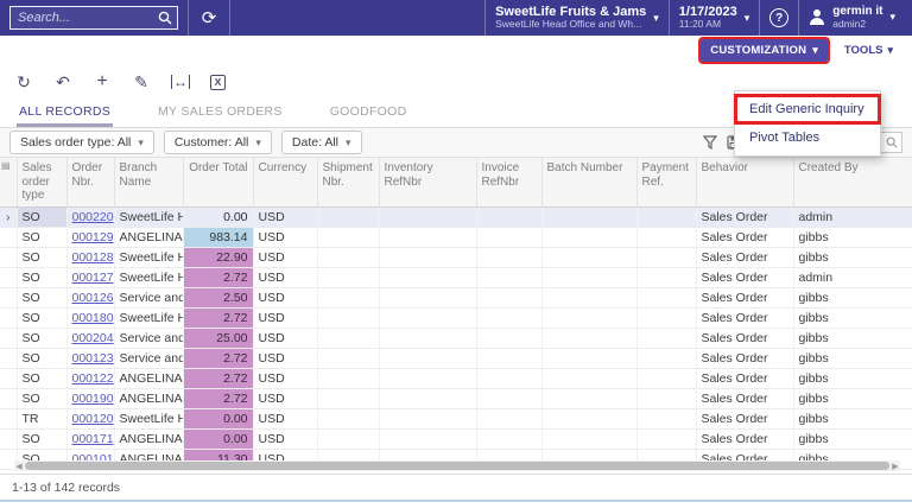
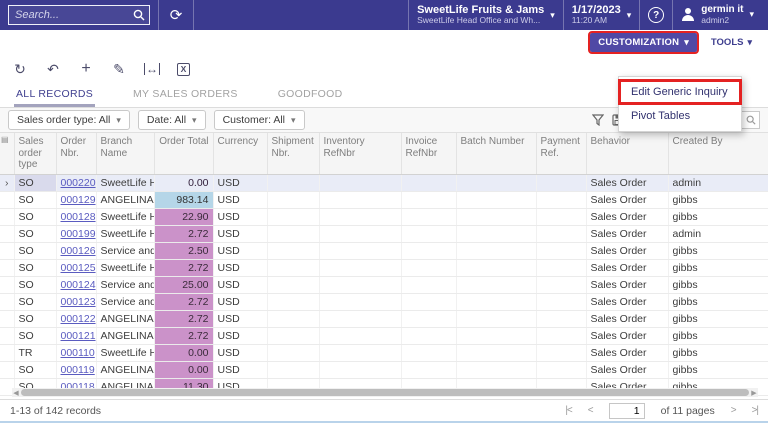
  Search...
  ⟳
  SweetLife Fruits & Jams
  SweetLife Head Office and Wh...
  ▾
  1/17/2023
  11:20 AM
  ▾
  ?
  germin it
  admin2
  ▾
  CUSTOMIZATION
  ▾
  TOOLS
  ▾
  Edit Generic Inquiry
  Pivot Tables
  ↻
  ↶
  +
  ✎
  ↔
  X
  ALL RECORDS
  MY SALES ORDERS
  GOODFOOD
  Sales order type: All
  ▾
- Customer: All
+ Date: All
  ▾
- Date: All
+ Customer: All
  ▾
  ▤	Sales order type	Order Nbr.	Branch Name	Order Total	Currency	Shipment Nbr.	Inventory RefNbr	Invoice RefNbr	Batch Number	Payment Ref.	Behavior	Created By
  ›	SO	000220	SweetLife H	0.00	USD						Sales Order	admin
  	SO	000129	ANGELINA	983.14	USD						Sales Order	gibbs
  	SO	000128	SweetLife H	22.90	USD						Sales Order	gibbs
- 	SO	000127	SweetLife H	2.72	USD						Sales Order	admin
+ 	SO	000199	SweetLife H	2.72	USD						Sales Order	admin
  	SO	000126	Service and	2.50	USD						Sales Order	gibbs
- 	SO	000180	SweetLife H	2.72	USD						Sales Order	gibbs
+ 	SO	000125	SweetLife H	2.72	USD						Sales Order	gibbs
- 	SO	000204	Service and	25.00	USD						Sales Order	gibbs
+ 	SO	000124	Service and	25.00	USD						Sales Order	gibbs
  	SO	000123	Service and	2.72	USD						Sales Order	gibbs
  	SO	000122	ANGELINA	2.72	USD						Sales Order	gibbs
- 	SO	000190	ANGELINA	2.72	USD						Sales Order	gibbs
+ 	SO	000121	ANGELINA	2.72	USD						Sales Order	gibbs
- 	TR	000120	SweetLife H	0.00	USD						Sales Order	gibbs
+ 	TR	000110	SweetLife H	0.00	USD						Sales Order	gibbs
- 	SO	000171	ANGELINA	0.00	USD						Sales Order	gibbs
+ 	SO	000119	ANGELINA	0.00	USD						Sales Order	gibbs
- 	SO	000101	ANGELINA	11.30	USD						Sales Order	gibbs
+ 	SO	000118	ANGELINA	11.30	USD						Sales Order	gibbs
  1-13 of 142 records
+ |<
+ <
+ 1
+ of 11 pages
+ >
+ >|
